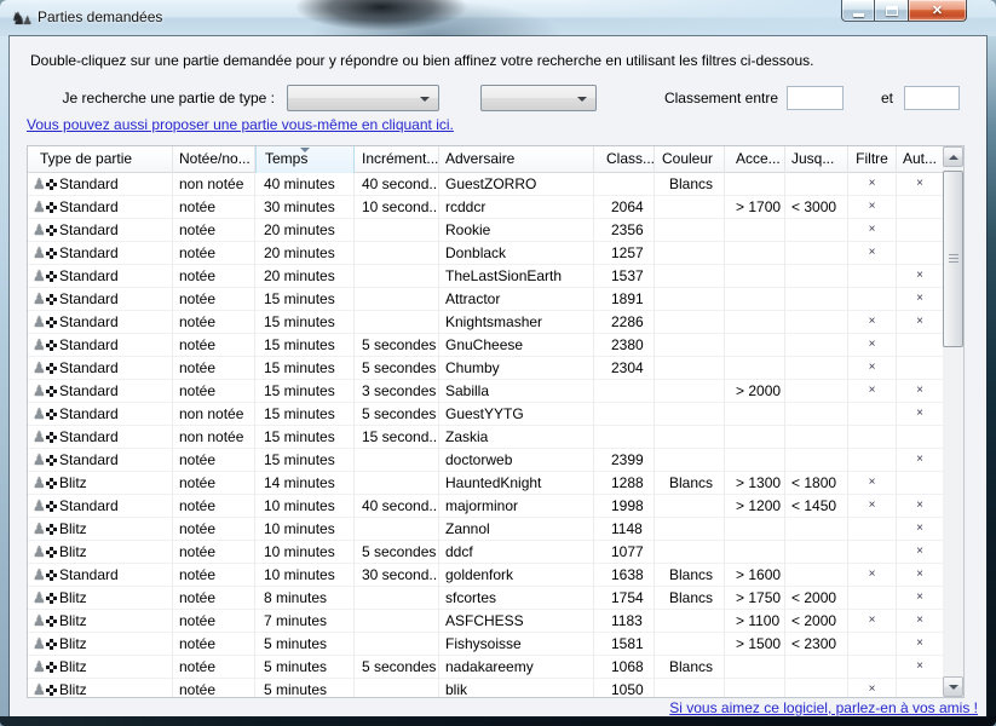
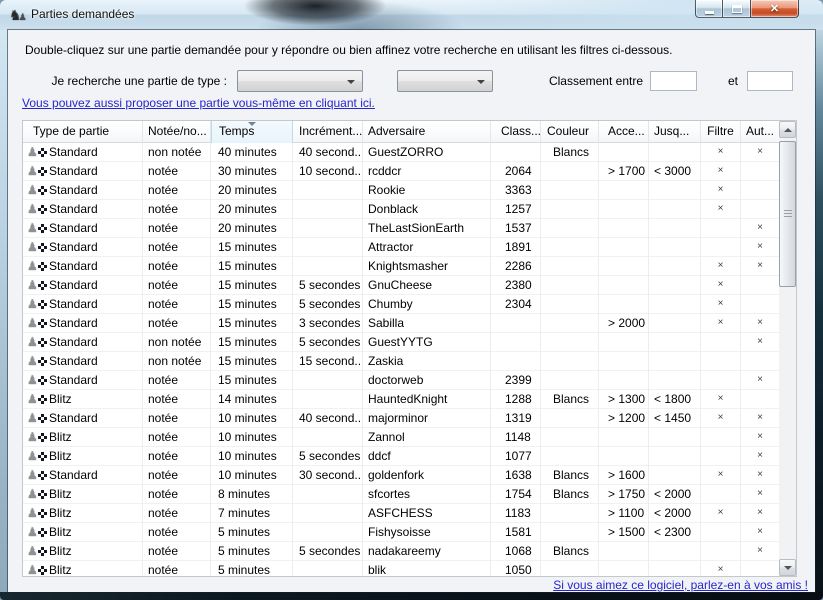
  ♞♟
  Parties demandées
  ✕
  Double-cliquez sur une partie demandée pour y répondre ou bien affinez votre recherche en utilisant les filtres ci-dessous.
  Je recherche une partie de type :
  Classement entre
  et
  Vous pouvez aussi proposer une partie vous-même en cliquant ici.
  Type de partie
  Notée/no...
  Temps
  Incrément...
  Adversaire
  Class...
  Couleur
  Acce...
  Jusq...
  Filtre
  Aut...
  ♟ Standard
  non notée
  40 minutes
  40 second...
  GuestZORRO
  Blancs
  ×
  ×
  ♟ Standard
  notée
  30 minutes
  10 second...
  rcddcr
  2064
  > 1700
  < 3000
  ×
  ♟ Standard
  notée
  20 minutes
  Rookie
- 2356
+ 3363
  ×
  ♟ Standard
  notée
  20 minutes
  Donblack
  1257
  ×
  ♟ Standard
  notée
  20 minutes
  TheLastSionEarth
  1537
  ×
  ♟ Standard
  notée
  15 minutes
  Attractor
  1891
  ×
  ♟ Standard
  notée
  15 minutes
  Knightsmasher
  2286
  ×
  ×
  ♟ Standard
  notée
  15 minutes
  5 secondes
  GnuCheese
  2380
  ×
  ♟ Standard
  notée
  15 minutes
  5 secondes
  Chumby
  2304
  ×
  ♟ Standard
  notée
  15 minutes
  3 secondes
  Sabilla
  > 2000
  ×
  ×
  ♟ Standard
  non notée
  15 minutes
  5 secondes
  GuestYYTG
  ×
  ♟ Standard
  non notée
  15 minutes
  15 second...
  Zaskia
  ♟ Standard
  notée
  15 minutes
  doctorweb
  2399
  ×
  ♟ Blitz
  notée
  14 minutes
  HauntedKnight
  1288
  Blancs
  > 1300
  < 1800
  ×
  ♟ Standard
  notée
  10 minutes
  40 second...
  majorminor
- 1998
+ 1319
  > 1200
  < 1450
  ×
  ×
  ♟ Blitz
  notée
  10 minutes
  Zannol
  1148
  ×
  ♟ Blitz
  notée
  10 minutes
  5 secondes
  ddcf
  1077
  ×
  ♟ Standard
  notée
  10 minutes
  30 second...
  goldenfork
  1638
  Blancs
  > 1600
  ×
  ×
  ♟ Blitz
  notée
  8 minutes
  sfcortes
  1754
  Blancs
  > 1750
  < 2000
  ×
  ♟ Blitz
  notée
  7 minutes
  ASFCHESS
  1183
  > 1100
  < 2000
  ×
  ×
  ♟ Blitz
  notée
  5 minutes
  Fishysoisse
  1581
  > 1500
  < 2300
  ×
  ♟ Blitz
  notée
  5 minutes
  5 secondes
  nadakareemy
  1068
  Blancs
  ×
  ♟ Blitz
  notée
  5 minutes
  blik
  1050
  ×
  Si vous aimez ce logiciel, parlez-en à vos amis !
